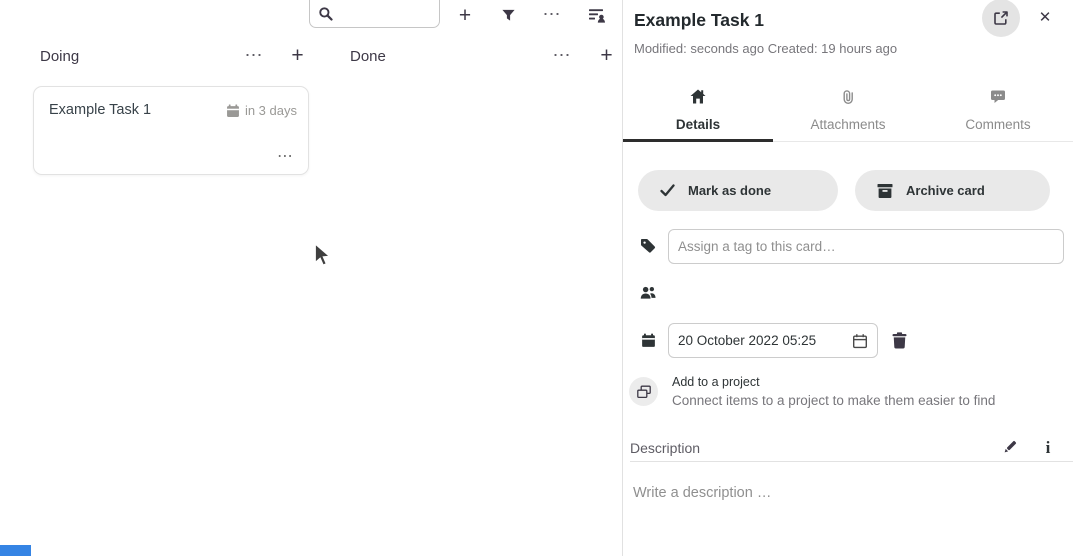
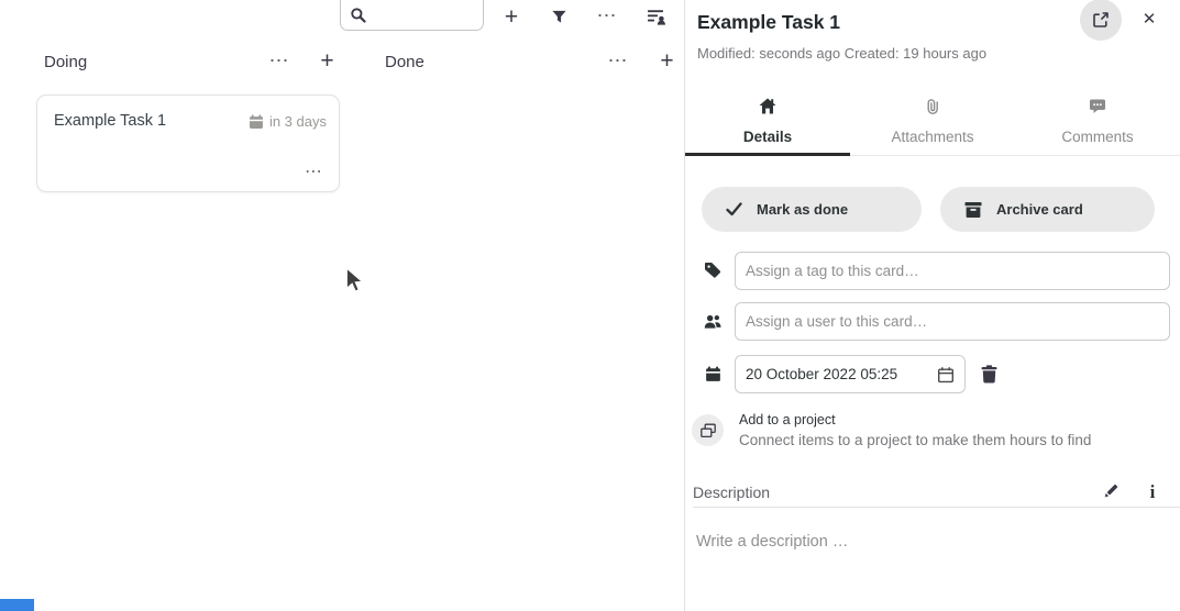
  +
  ⋯
  Doing
  ⋯
  +
  Done
  ⋯
  +
  Example Task 1
  in 3 days
  ⋯
  Example Task 1
  Modified: seconds ago Created: 19 hours ago
  ✕
  Details
  Attachments
  Comments
  Mark as done
  Archive card
  Assign a tag to this card…
+ Assign a user to this card…
  20 October 2022 05:25
  Add to a project
- Connect items to a project to make them easier to find
+ Connect items to a project to make them hours to find
  Description
  i
  Write a description …
